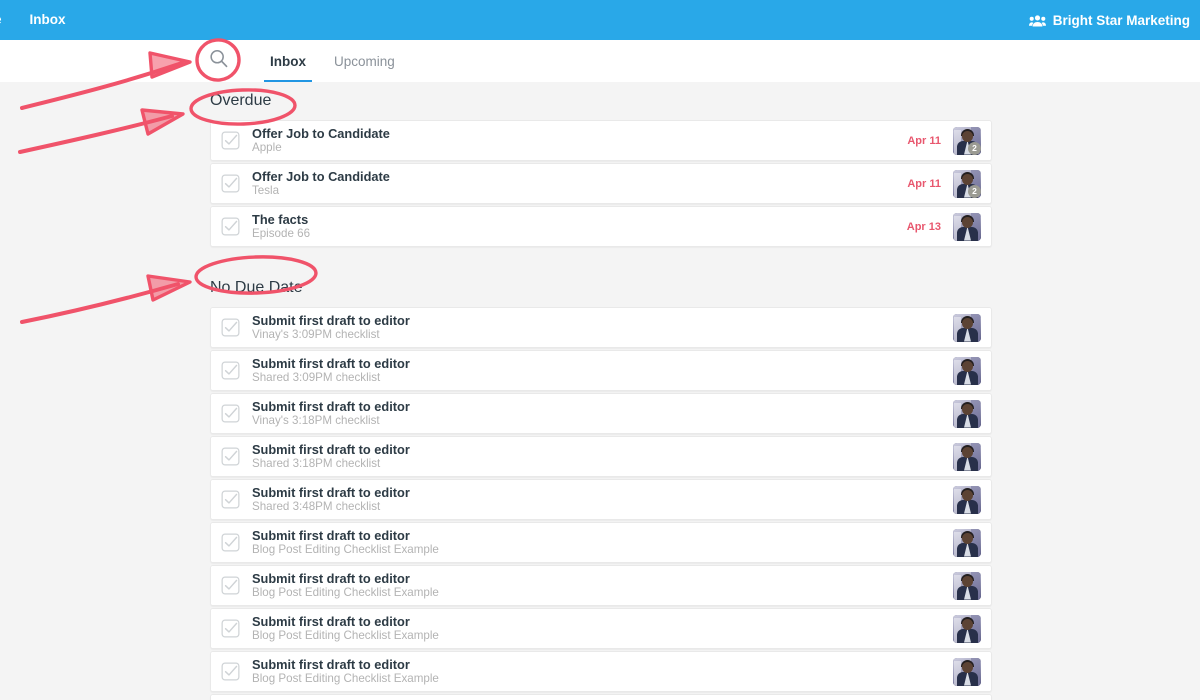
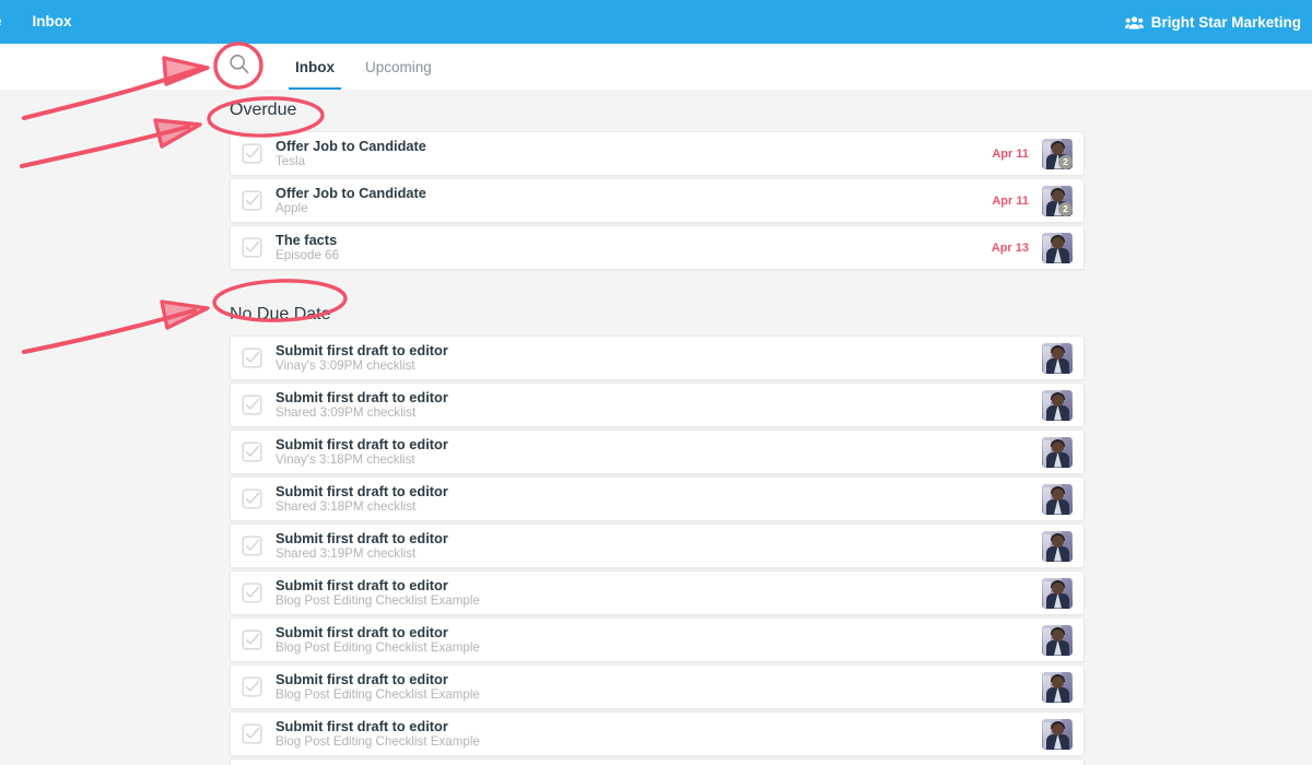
  Inbox
  Bright Star Marketing
  Inbox
  Upcoming
  Overdue
  Offer Job to Candidate
- Apple
+ Tesla
  Apr 11
  2
  Offer Job to Candidate
- Tesla
+ Apple
  Apr 11
  2
  The facts
  Episode 66
  Apr 13
  No Due Da
  Submit first draft to editor
  Vinay's 3:09PM checklist
  Submit first draft to editor
  Shared 3:09PM checklist
  Submit first draft to editor
  Vinay's 3:18PM checklist
  Submit first draft to editor
  Shared 3:18PM checklist
  Submit first draft to editor
- Shared 3:48PM checklist
+ Shared 3:19PM checklist
  Submit first draft to editor
  Blog Post Editing Checklist Example
  Submit first draft to editor
  Blog Post Editing Checklist Example
  Submit first draft to editor
  Blog Post Editing Checklist Example
  Submit first draft to editor
  Blog Post Editing Checklist Example
